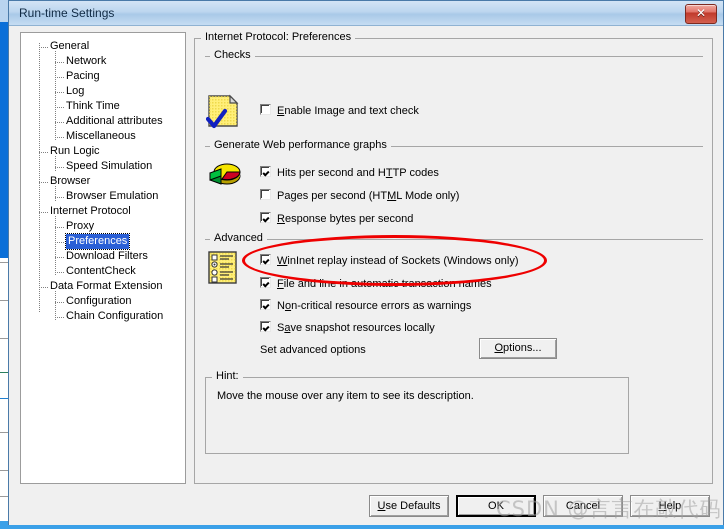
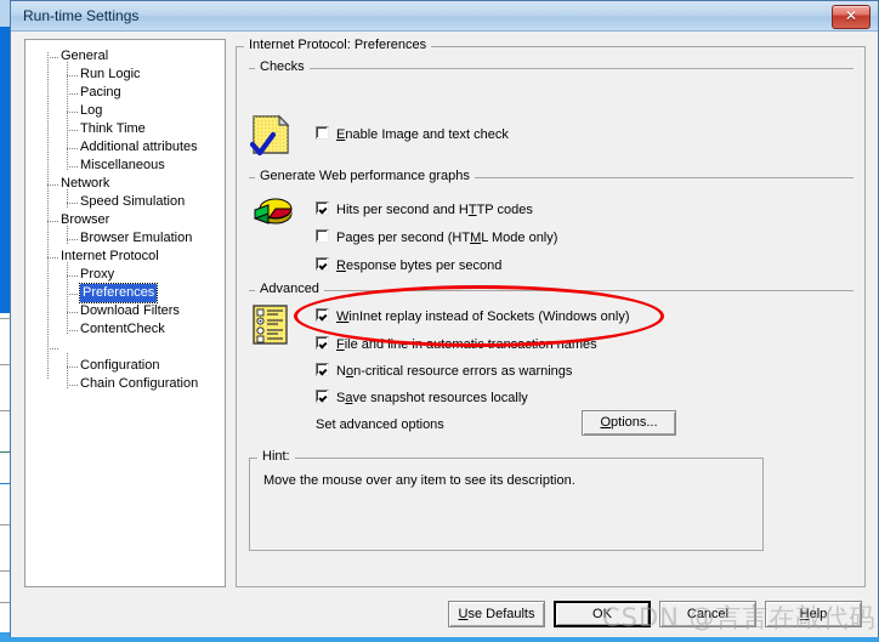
  Run-time Settings
  ✕
  General
- Network
+ Run Logic
  Pacing
  Log
  Think Time
  Additional attributes
  Miscellaneous
- Run Logic
+ Network
  Speed Simulation
  Browser
  Browser Emulation
  Internet Protocol
  Proxy
  Preferences
  Download Filters
  ContentCheck
- Data Format Extension
  Configuration
  Chain Configuration
  Internet Protocol: Preferences
  Checks
  Generate Web performance graphs
  Advanced
  Enable Image and text check
  Hits per second and HTTP codes
  Pages per second (HTML Mode only)
  Response bytes per second
  WinInet replay instead of Sockets (Windows only)
  File and line in automatic transaction names
  Non-critical resource errors as warnings
  Save snapshot resources locally
  Set advanced options
  Options...
  Hint:
  Move the mouse over any item to see its description.
  Use Defaults
  OK
  Cancel
  Help
  CSDN @言言在敲代码
